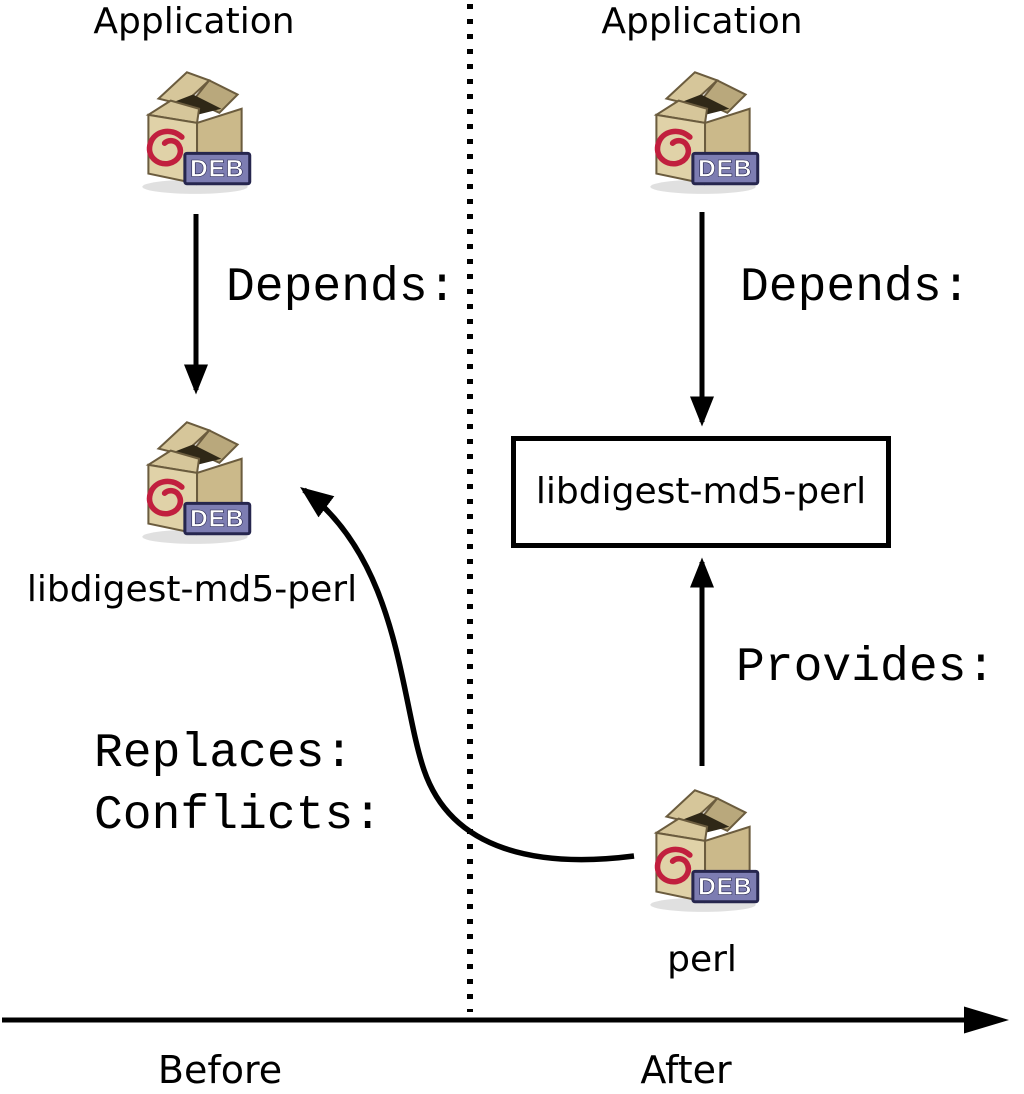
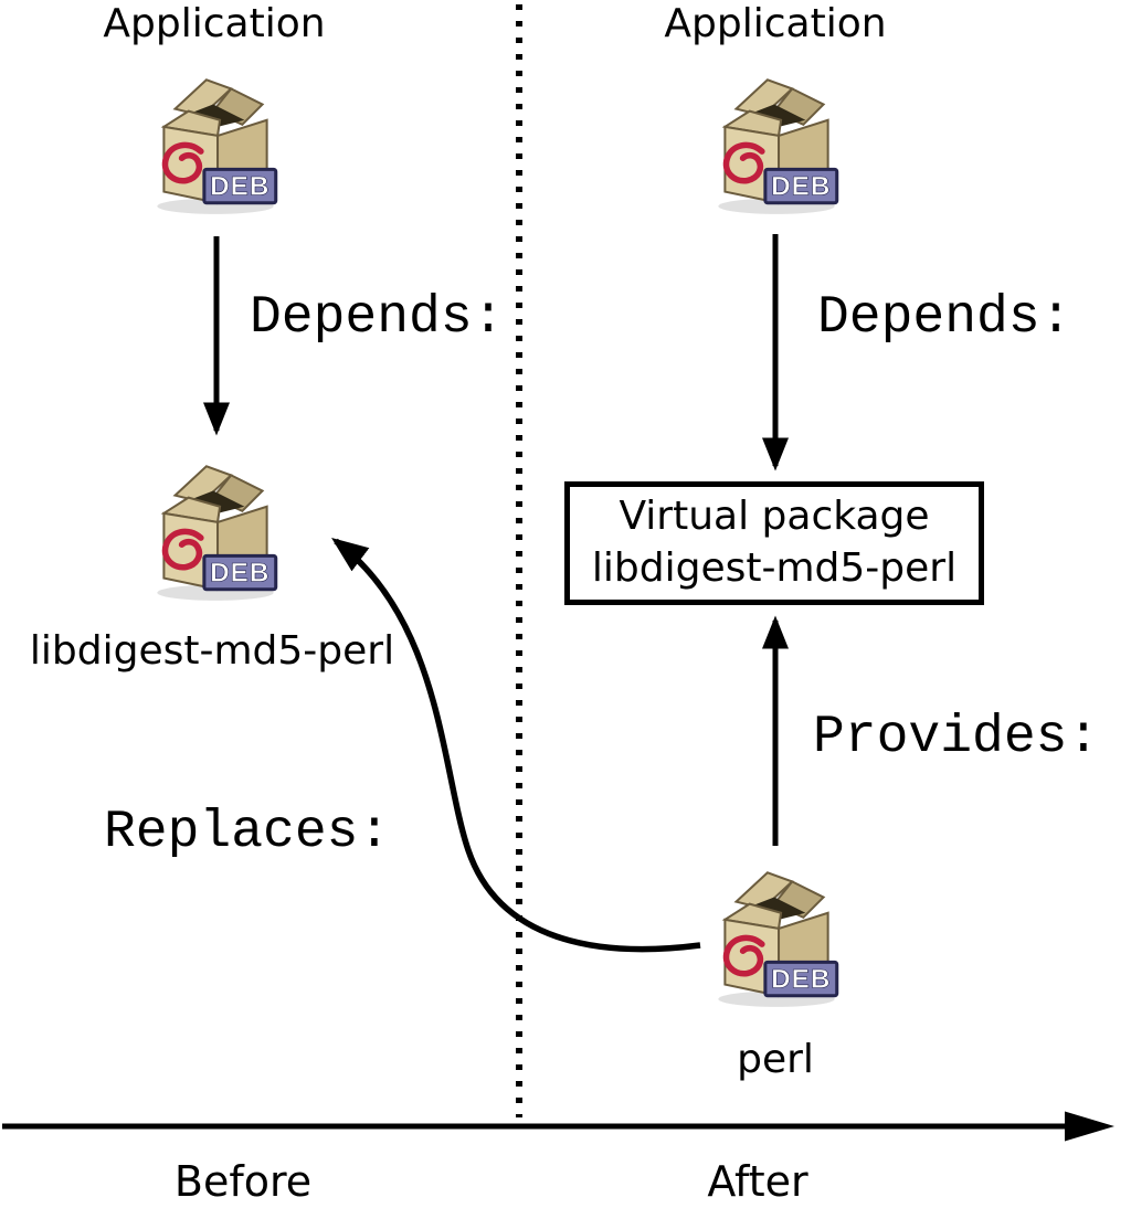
  Application
  Depends:
  libdigest-md5-perl
  Replaces:
- Conflicts:
  Application
  Depends:
+ Virtual package
  libdigest-md5-perl
  Provides:
  perl
  Before
  After
